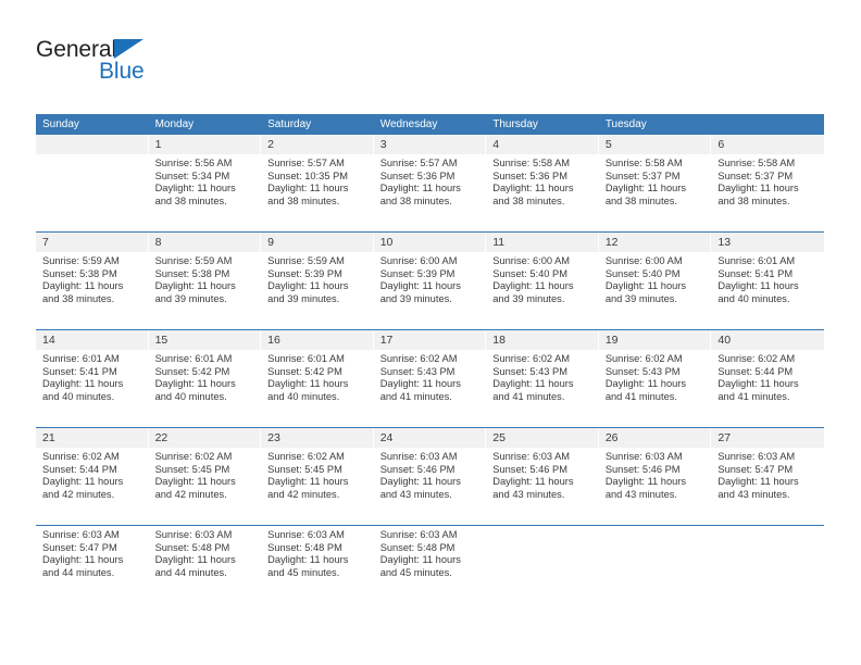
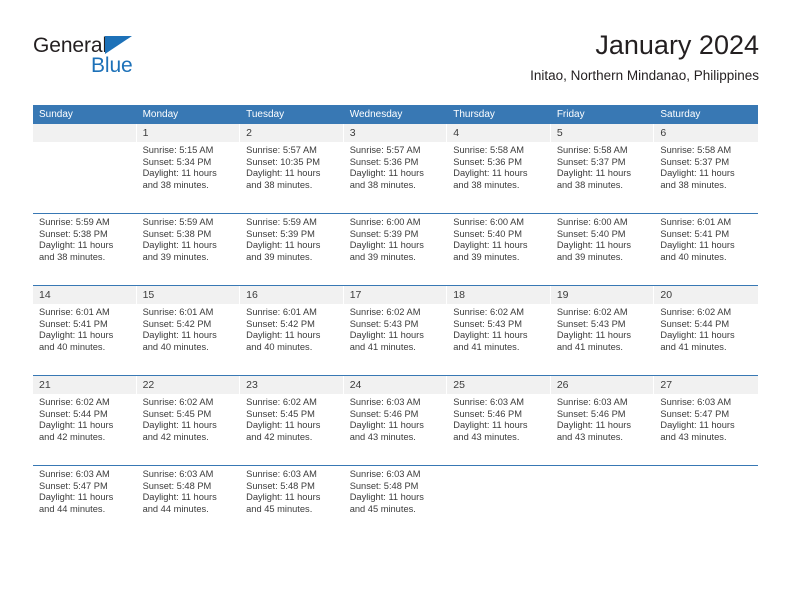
  General
  Blue
+ January 2024
+ Initao, Northern Mindanao, Philippines
  Sunday
  Monday
- Saturday
+ Tuesday
  Wednesday
  Thursday
+ Friday
- Tuesday
+ Saturday
  1
  2
  3
  4
  5
  6
- Sunrise: 5:56 AM
+ Sunrise: 5:15 AM
  Sunset: 5:34 PM
  Daylight: 11 hours
  and 38 minutes.
  Sunrise: 5:57 AM
  Sunset: 10:35 PM
  Daylight: 11 hours
  and 38 minutes.
  Sunrise: 5:57 AM
  Sunset: 5:36 PM
  Daylight: 11 hours
  and 38 minutes.
  Sunrise: 5:58 AM
  Sunset: 5:36 PM
  Daylight: 11 hours
  and 38 minutes.
  Sunrise: 5:58 AM
  Sunset: 5:37 PM
  Daylight: 11 hours
  and 38 minutes.
  Sunrise: 5:58 AM
  Sunset: 5:37 PM
  Daylight: 11 hours
  and 38 minutes.
- 7
- 8
- 9
- 10
- 11
- 12
- 13
  Sunrise: 5:59 AM
  Sunset: 5:38 PM
  Daylight: 11 hours
  and 38 minutes.
  Sunrise: 5:59 AM
  Sunset: 5:38 PM
  Daylight: 11 hours
  and 39 minutes.
  Sunrise: 5:59 AM
  Sunset: 5:39 PM
  Daylight: 11 hours
  and 39 minutes.
  Sunrise: 6:00 AM
  Sunset: 5:39 PM
  Daylight: 11 hours
  and 39 minutes.
  Sunrise: 6:00 AM
  Sunset: 5:40 PM
  Daylight: 11 hours
  and 39 minutes.
  Sunrise: 6:00 AM
  Sunset: 5:40 PM
  Daylight: 11 hours
  and 39 minutes.
  Sunrise: 6:01 AM
  Sunset: 5:41 PM
  Daylight: 11 hours
  and 40 minutes.
  14
  15
  16
  17
  18
  19
- 40
+ 20
  Sunrise: 6:01 AM
  Sunset: 5:41 PM
  Daylight: 11 hours
  and 40 minutes.
  Sunrise: 6:01 AM
  Sunset: 5:42 PM
  Daylight: 11 hours
  and 40 minutes.
  Sunrise: 6:01 AM
  Sunset: 5:42 PM
  Daylight: 11 hours
  and 40 minutes.
  Sunrise: 6:02 AM
  Sunset: 5:43 PM
  Daylight: 11 hours
  and 41 minutes.
  Sunrise: 6:02 AM
  Sunset: 5:43 PM
  Daylight: 11 hours
  and 41 minutes.
  Sunrise: 6:02 AM
  Sunset: 5:43 PM
  Daylight: 11 hours
  and 41 minutes.
  Sunrise: 6:02 AM
  Sunset: 5:44 PM
  Daylight: 11 hours
  and 41 minutes.
  21
  22
  23
  24
  25
  26
  27
  Sunrise: 6:02 AM
  Sunset: 5:44 PM
  Daylight: 11 hours
  and 42 minutes.
  Sunrise: 6:02 AM
  Sunset: 5:45 PM
  Daylight: 11 hours
  and 42 minutes.
  Sunrise: 6:02 AM
  Sunset: 5:45 PM
  Daylight: 11 hours
  and 42 minutes.
  Sunrise: 6:03 AM
  Sunset: 5:46 PM
  Daylight: 11 hours
  and 43 minutes.
  Sunrise: 6:03 AM
  Sunset: 5:46 PM
  Daylight: 11 hours
  and 43 minutes.
  Sunrise: 6:03 AM
  Sunset: 5:46 PM
  Daylight: 11 hours
  and 43 minutes.
  Sunrise: 6:03 AM
  Sunset: 5:47 PM
  Daylight: 11 hours
  and 43 minutes.
  Sunrise: 6:03 AM
  Sunset: 5:47 PM
  Daylight: 11 hours
  and 44 minutes.
  Sunrise: 6:03 AM
  Sunset: 5:48 PM
  Daylight: 11 hours
  and 44 minutes.
  Sunrise: 6:03 AM
  Sunset: 5:48 PM
  Daylight: 11 hours
  and 45 minutes.
  Sunrise: 6:03 AM
  Sunset: 5:48 PM
  Daylight: 11 hours
  and 45 minutes.
